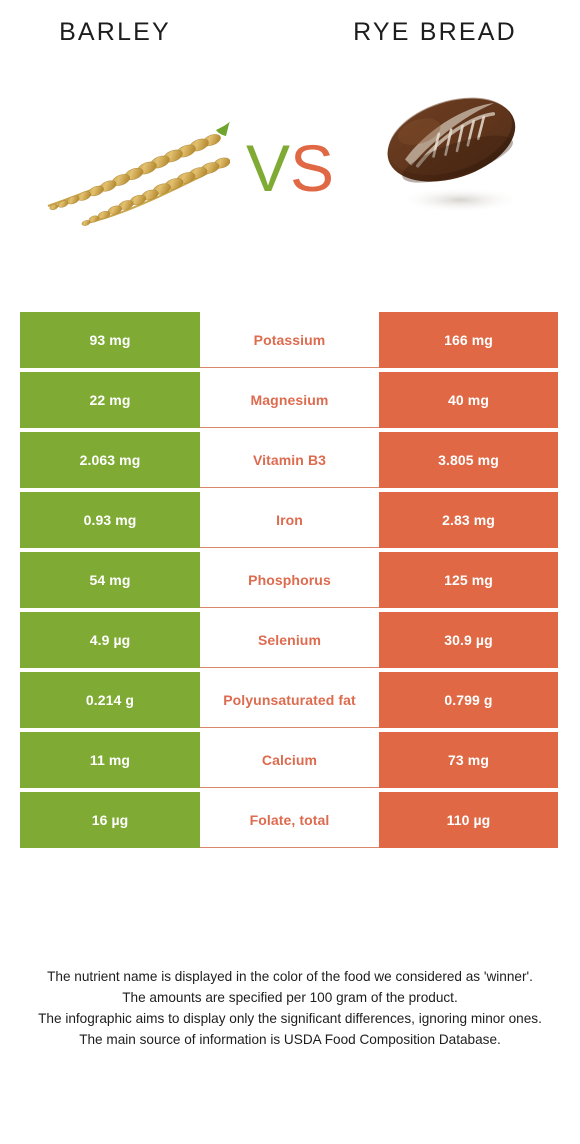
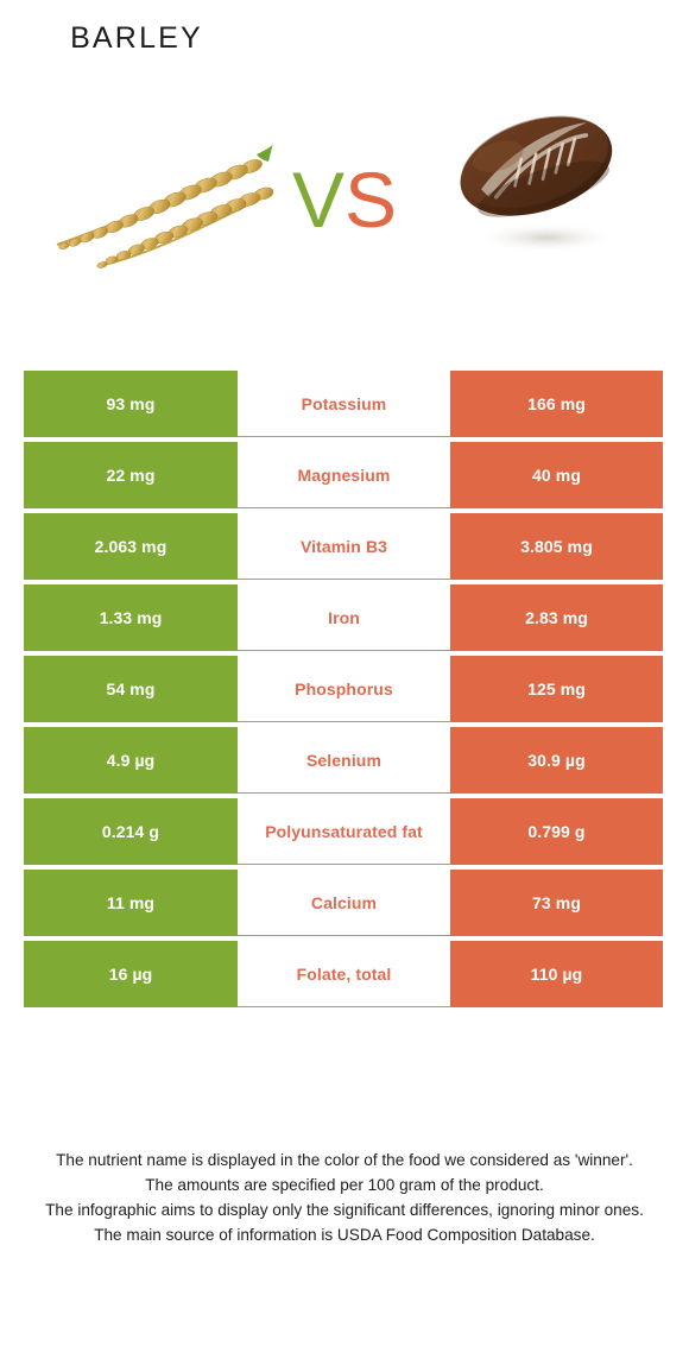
  BARLEY
- RYE BREAD
  VS
  93 mg
  Potassium
  166 mg
  22 mg
  Magnesium
  40 mg
  2.063 mg
  Vitamin B3
  3.805 mg
- 0.93 mg
+ 1.33 mg
  Iron
  2.83 mg
  54 mg
  Phosphorus
  125 mg
  4.9 µg
  Selenium
  30.9 µg
  0.214 g
  Polyunsaturated fat
  0.799 g
  11 mg
  Calcium
  73 mg
  16 µg
  Folate, total
  110 µg
  The nutrient name is displayed in the color of the food we considered as 'winner'.
  The amounts are specified per 100 gram of the product.
  The infographic aims to display only the significant differences, ignoring minor ones.
  The main source of information is USDA Food Composition Database.
